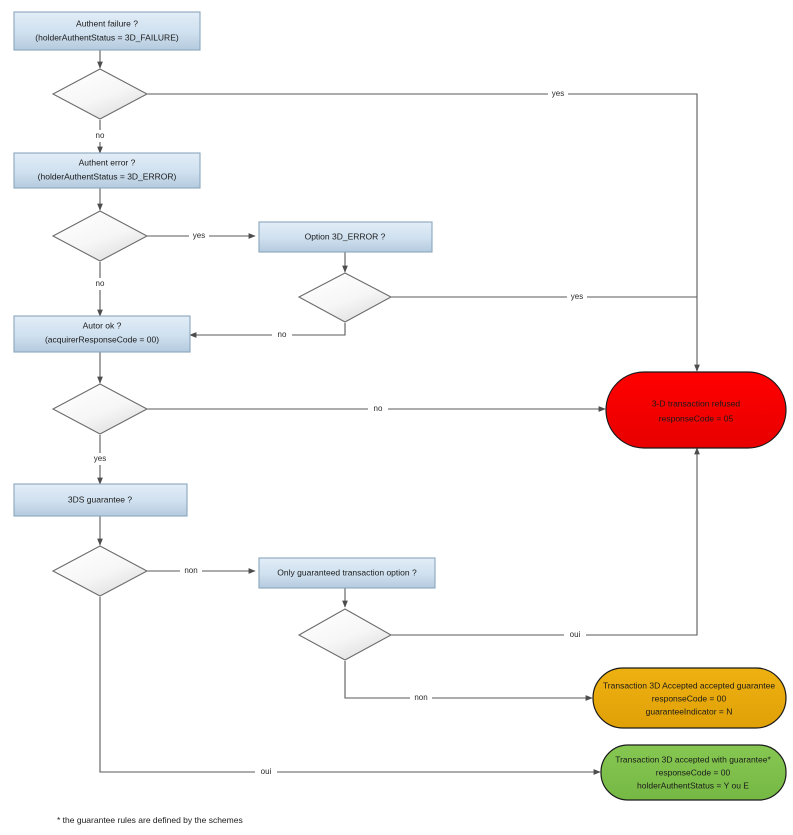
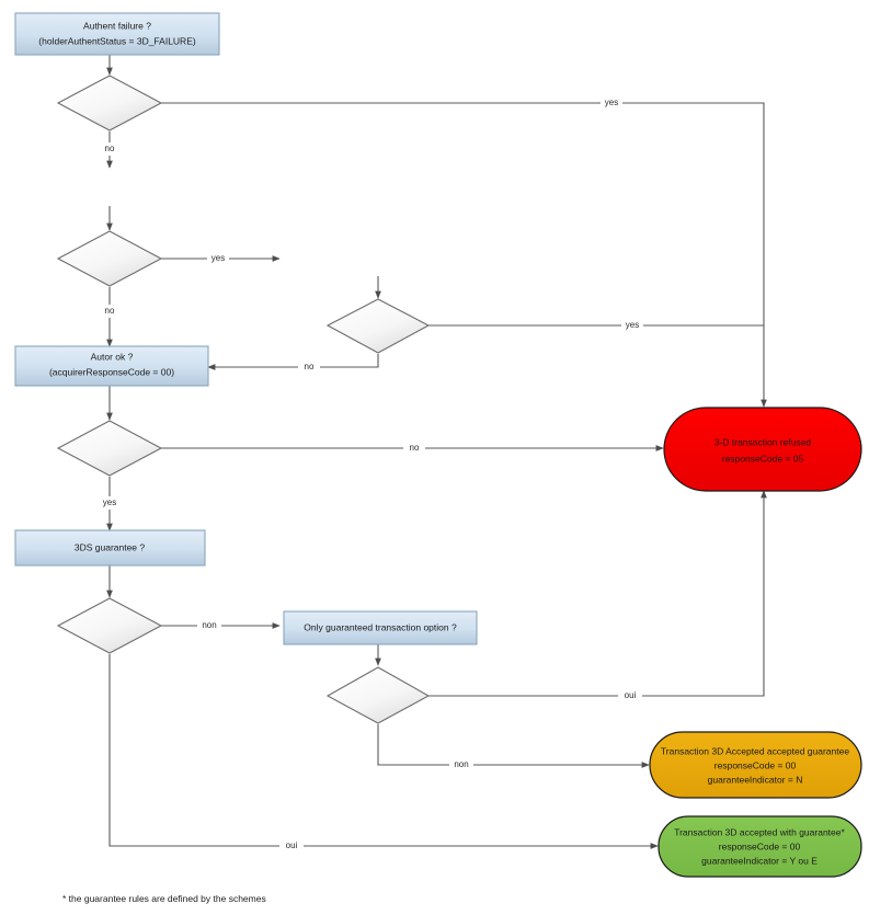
  yes
  no
  yes
  no
  yes
  no
  no
  yes
  non
  oui
  oui
  non
  Authent failure ?
  (holderAuthentStatus = 3D_FAILURE)
- Authent error ?
- (holderAuthentStatus = 3D_ERROR)
- Option 3D_ERROR ?
  Autor ok ?
  (acquirerResponseCode = 00)
  3DS guarantee ?
  Only guaranteed transaction option ?
  3-D transaction refused
  responseCode = 05
  Transaction 3D Accepted accepted guarantee
  responseCode = 00
  guaranteeIndicator = N
  Transaction 3D accepted with guarantee*
  responseCode = 00
- holderAuthentStatus = Y ou E
+ guaranteeIndicator = Y ou E
  * the guarantee rules are defined by the schemes
